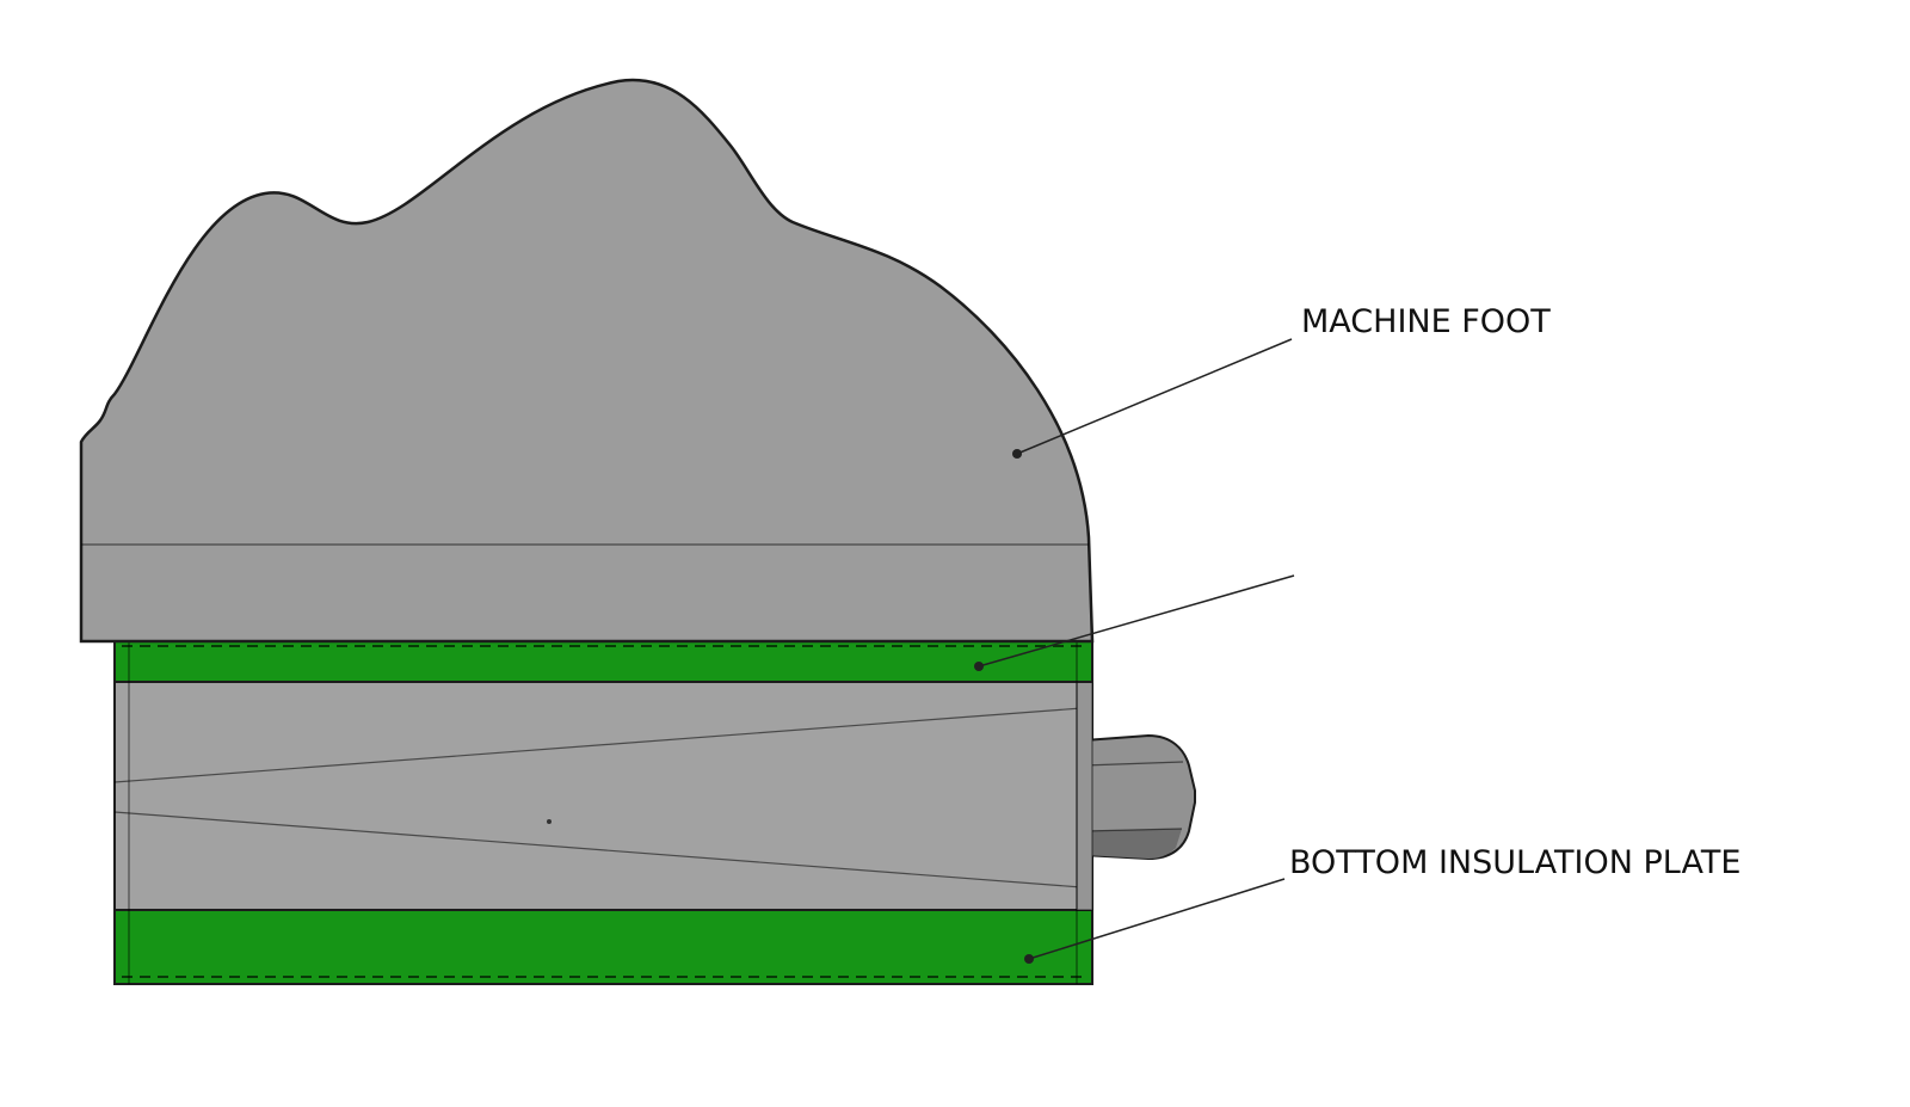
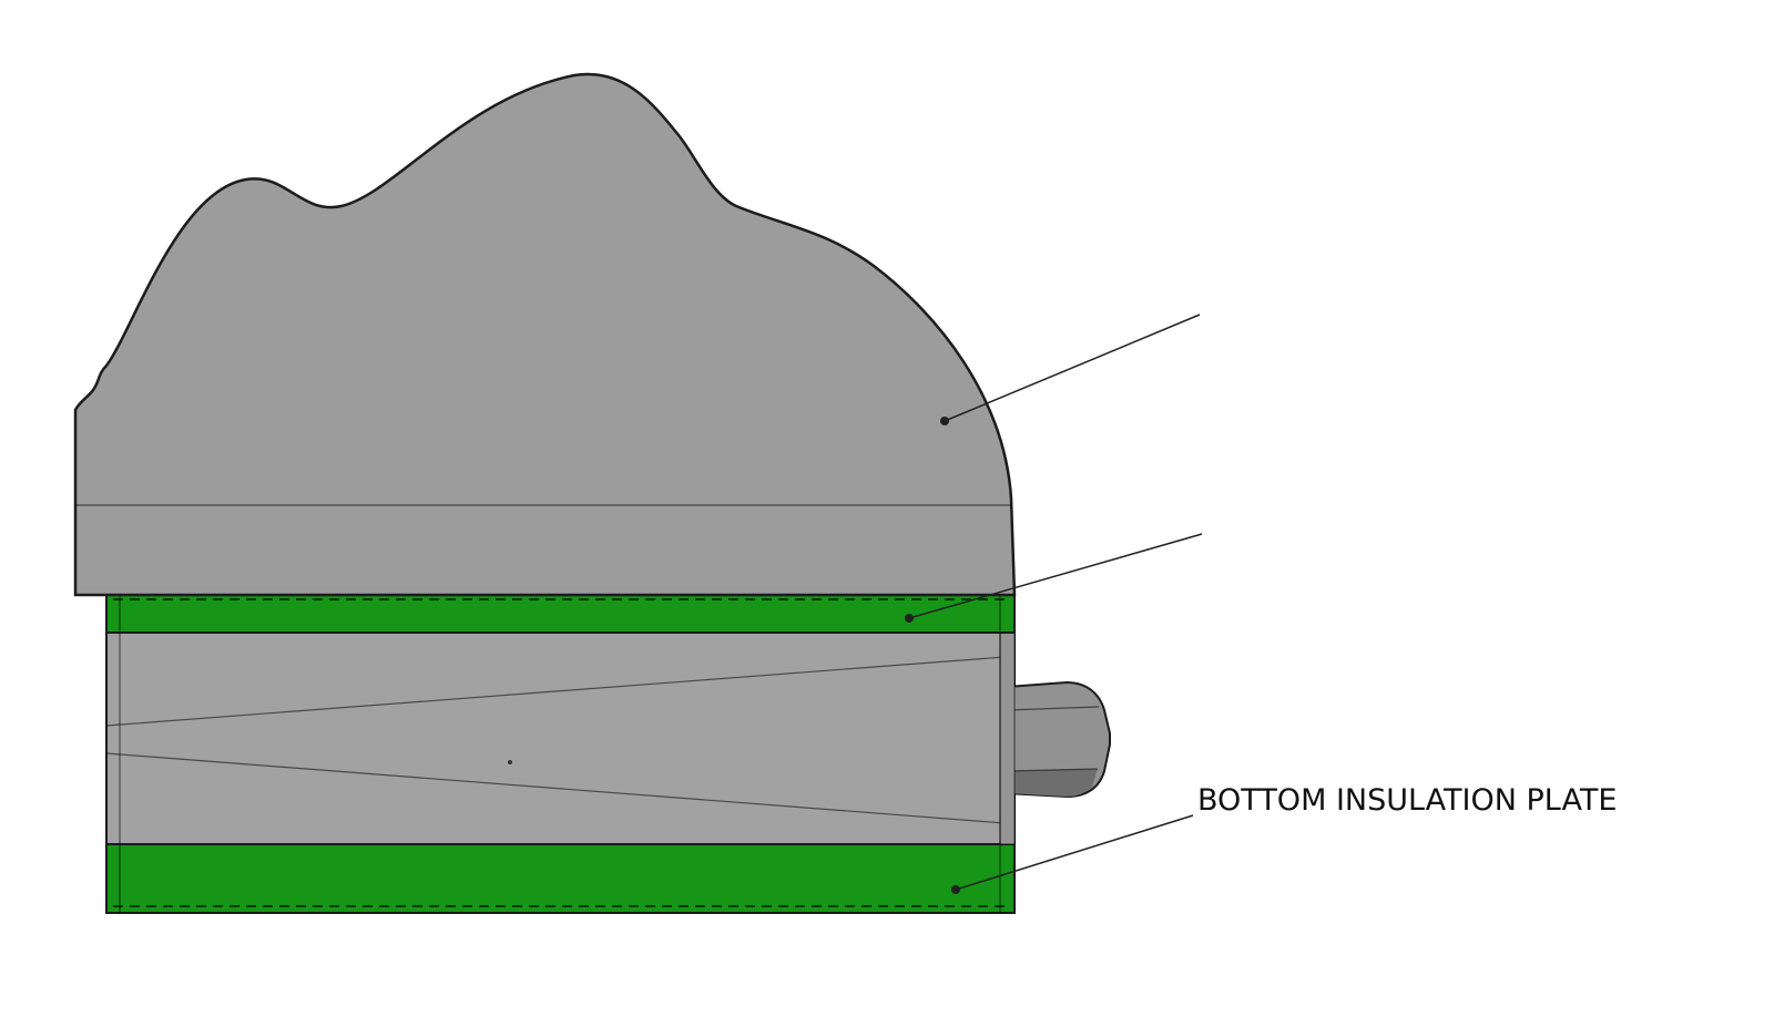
- MACHINE FOOT
  BOTTOM INSULATION PLATE
